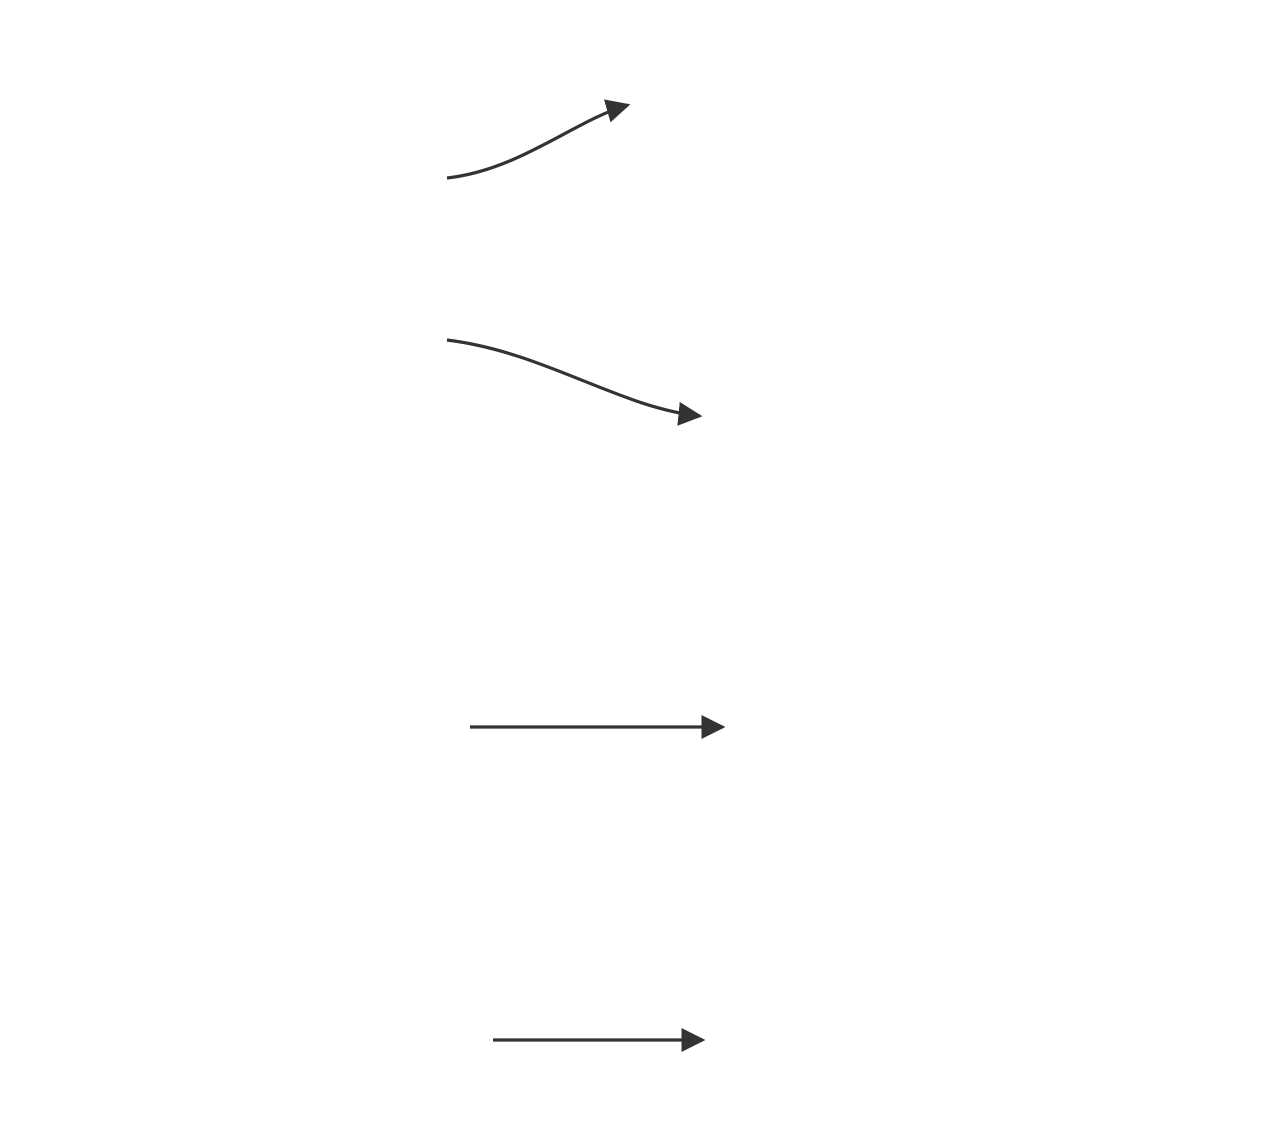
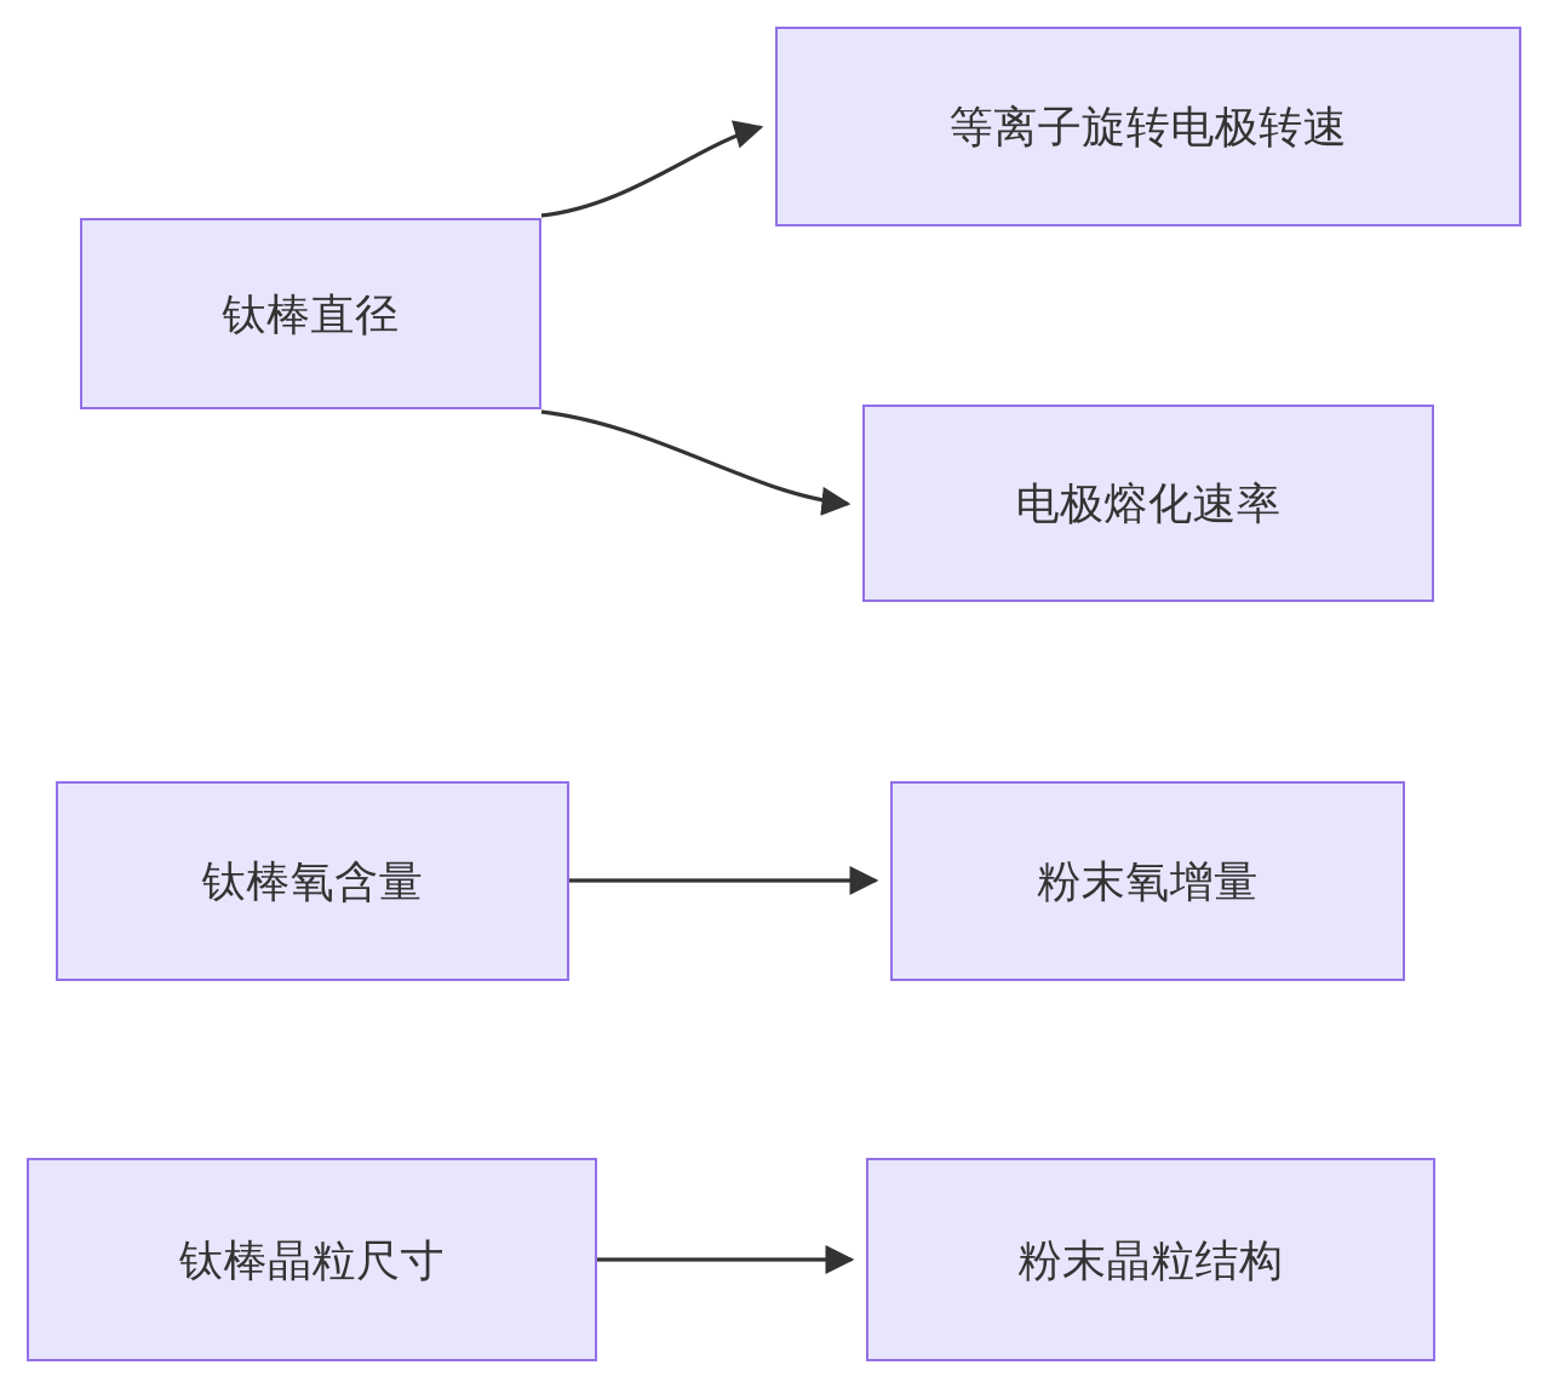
+ 钛棒直径
+ 等离子旋转电极转速
+ 电极熔化速率
+ 钛棒氧含量
+ 粉末氧增量
+ 钛棒晶粒尺寸
+ 粉末晶粒结构
